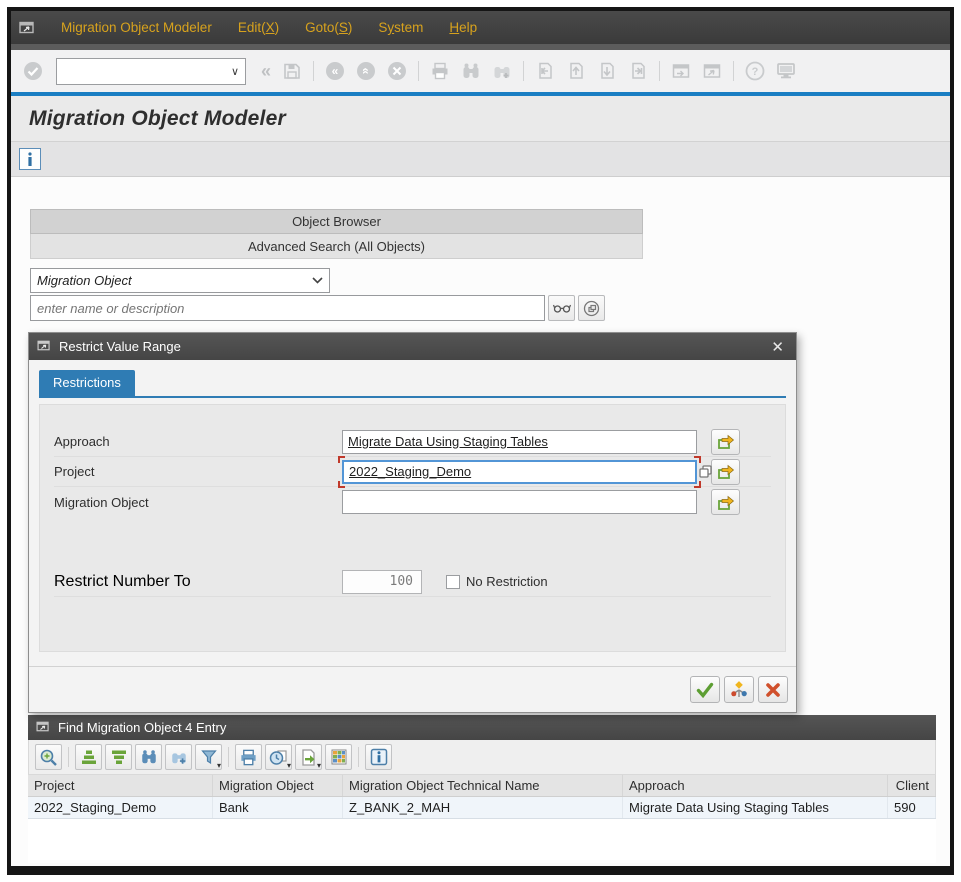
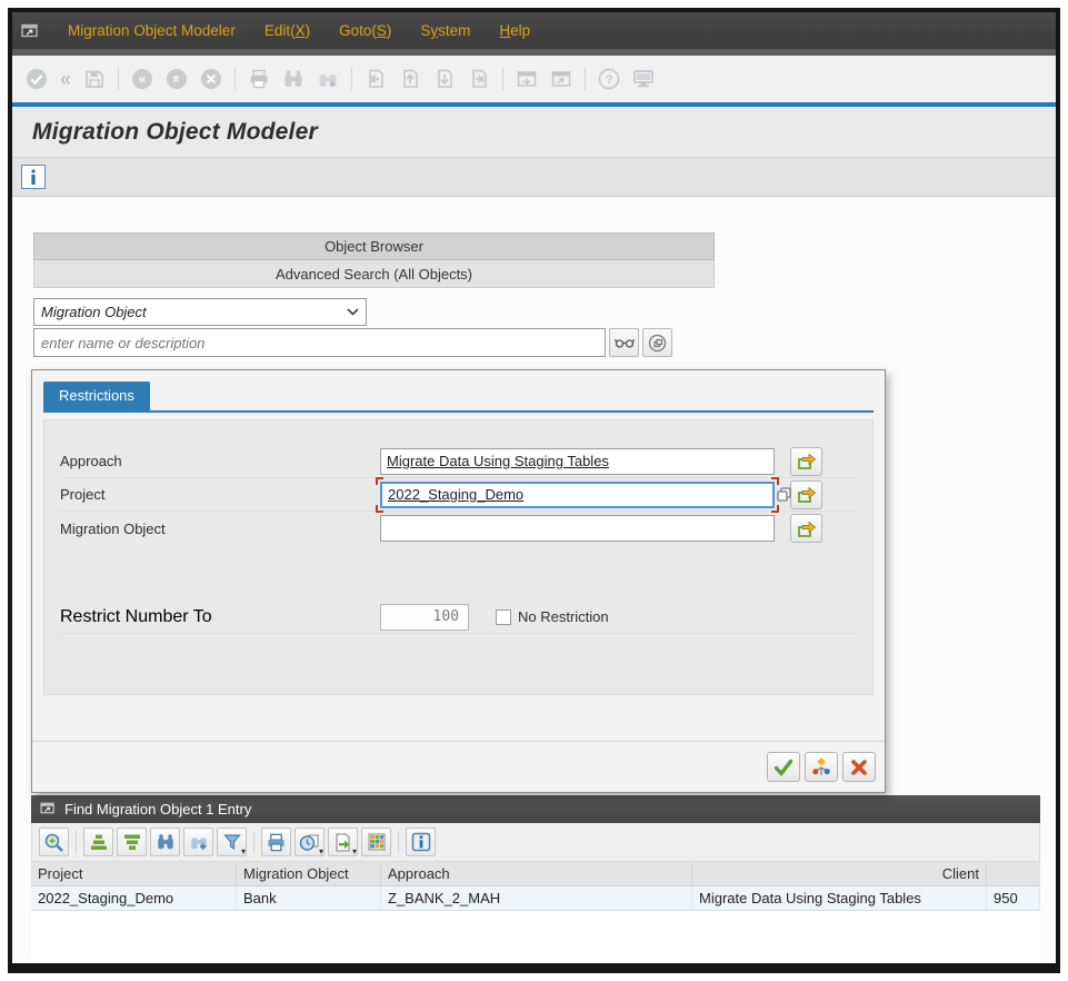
  Migration Object Modeler
  Edit(X)
  Goto(S)
  System
  Help
- ∨
  «
  «
  ?
  Migration Object Modeler
  Object Browser
  Advanced Search (All Objects)
  Migration Object
  enter name or description
- Restrict Value Range
- ✕
  Restrictions
  Approach
  Migrate Data Using Staging Tables
  Project
  2022_Staging_Demo
  Migration Object
  Restrict Number To
  100
  No Restriction
- Find Migration Object 4 Entry
+ Find Migration Object 1 Entry
  ▾
  ▾
  ▾
  Project
  Migration Object
- Migration Object Technical Name
  Approach
  Client
  2022_Staging_Demo
  Bank
  Z_BANK_2_MAH
  Migrate Data Using Staging Tables
- 590
+ 950
